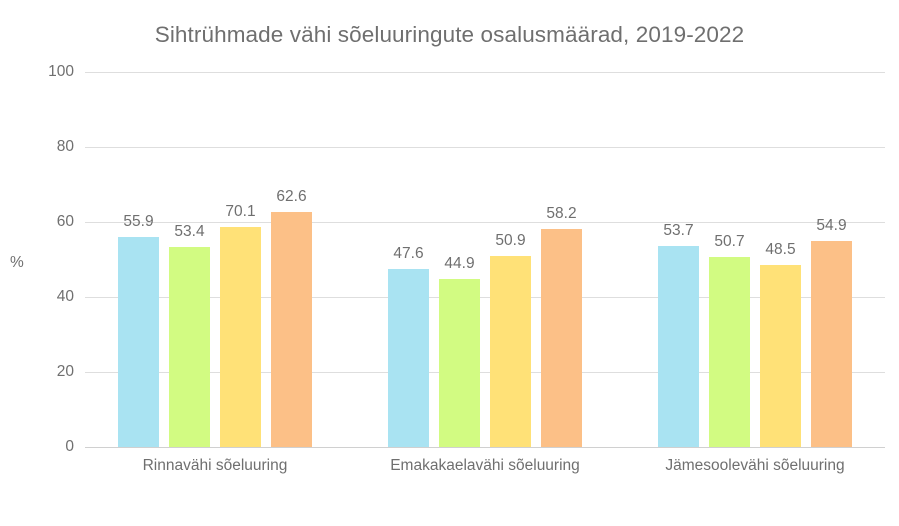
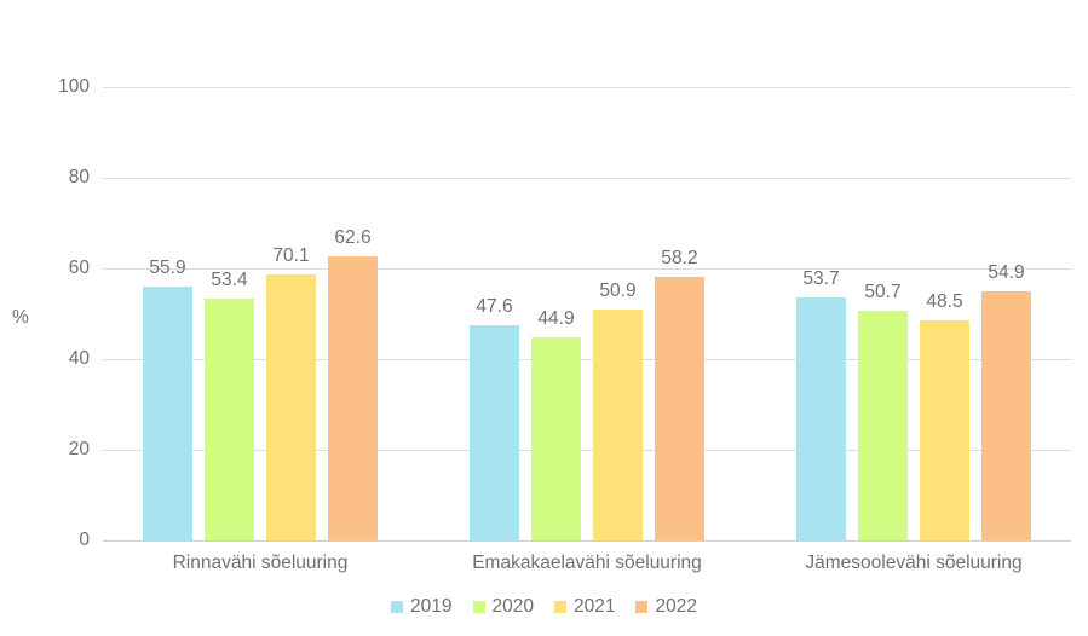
- Sihtrühmade vähi sõeluuringute osalusmäärad, 2019-2022
  100
  80
  60
  40
  20
  0
  %
  55.9
  53.4
  70.1
  62.6
  47.6
  44.9
  50.9
  58.2
  53.7
  50.7
  48.5
  54.9
  Rinnavähi sõeluuring
  Emakakaelavähi sõeluuring
  Jämesoolevähi sõeluuring
+ 2019
+ 2020
+ 2021
+ 2022
